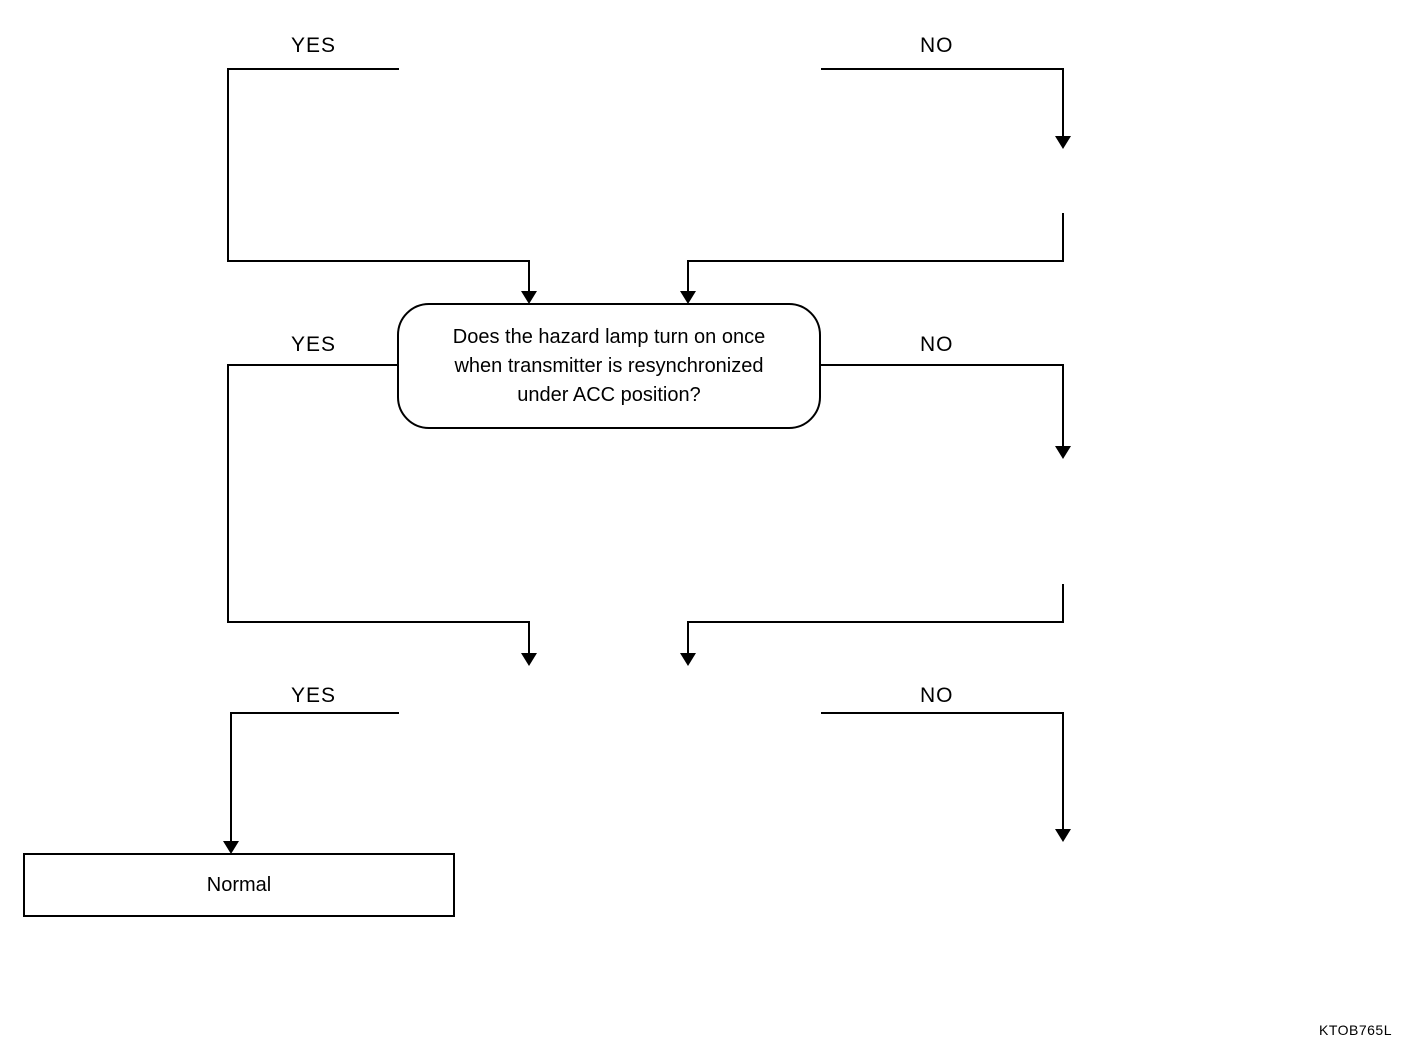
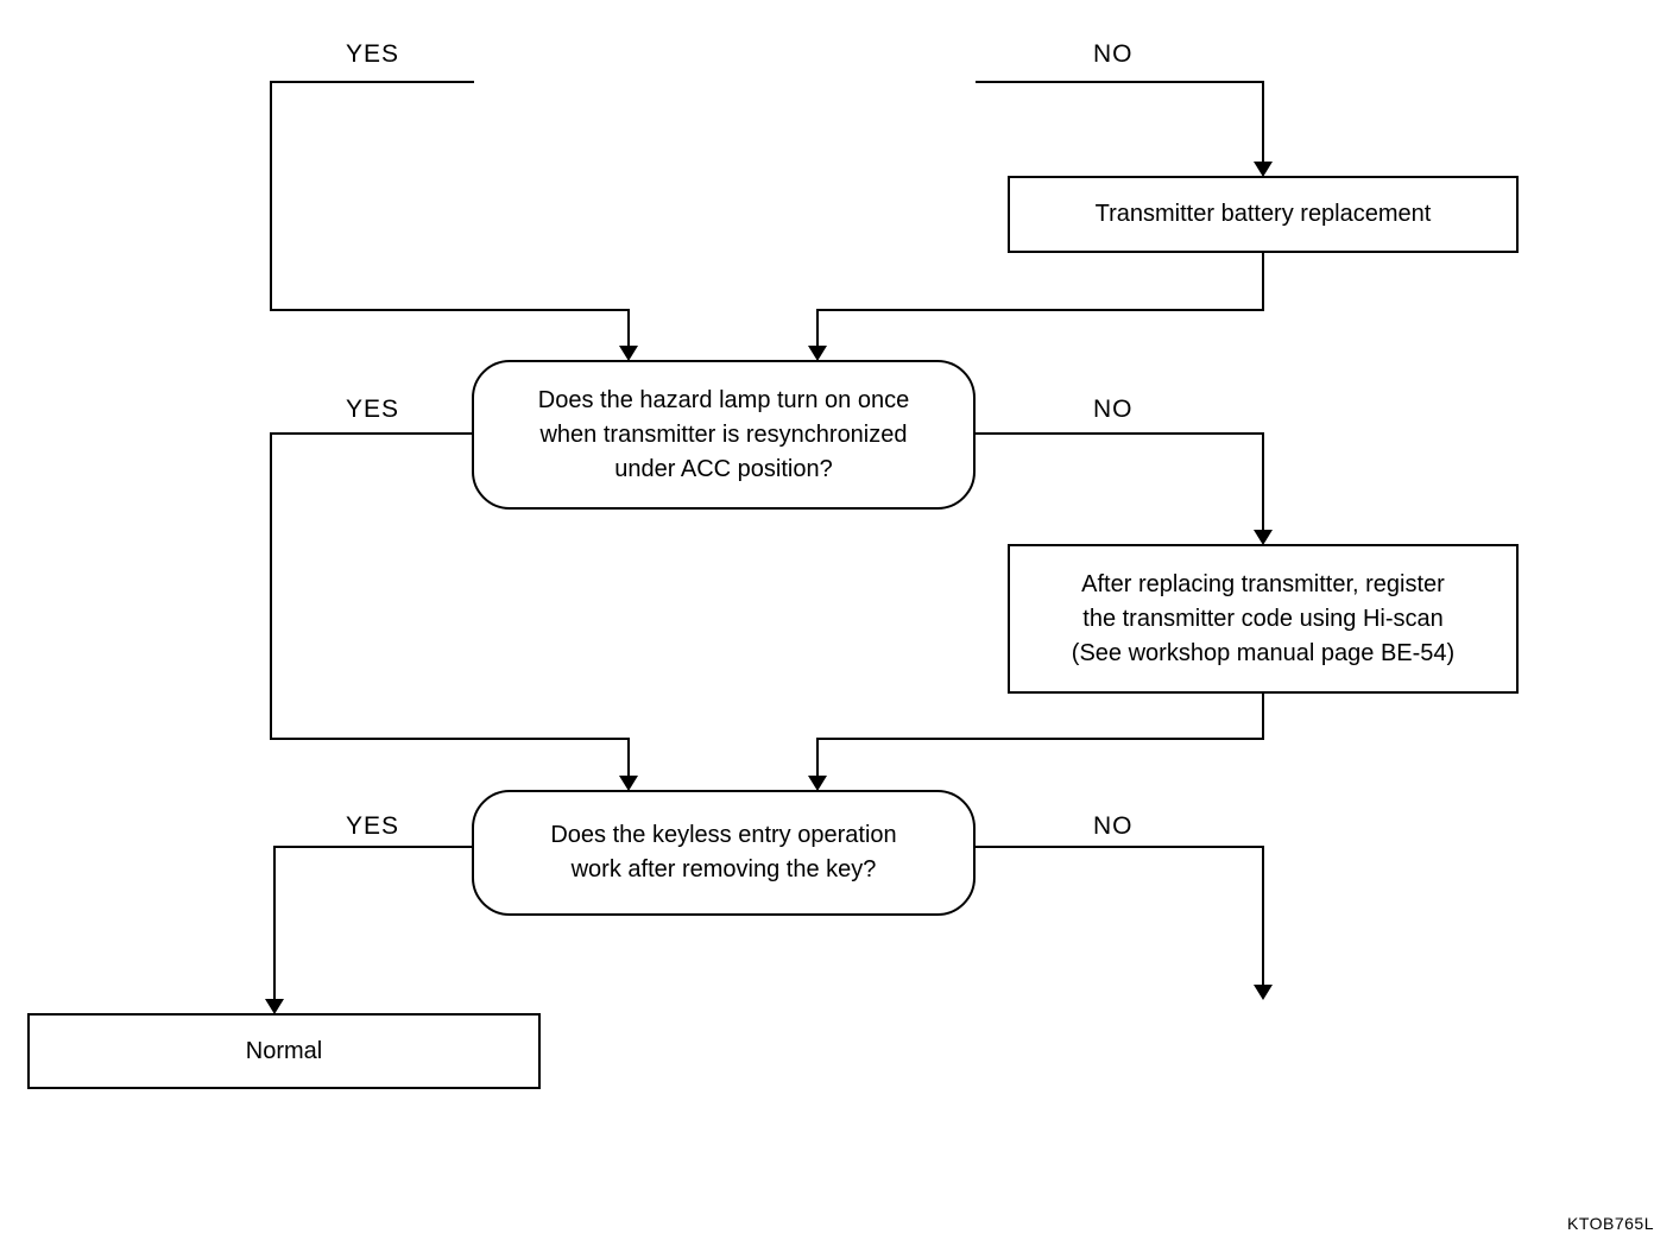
  Does the hazard lamp turn on once
  when transmitter is resynchronized
  under ACC position?
+ Does the keyless entry operation
+ work after removing the key?
+ Transmitter battery replacement
+ After replacing transmitter, register
+ the transmitter code using Hi-scan
+ (See workshop manual page BE-54)
  Normal
  YES
  NO
  YES
  NO
  YES
  NO
  KTOB765L
